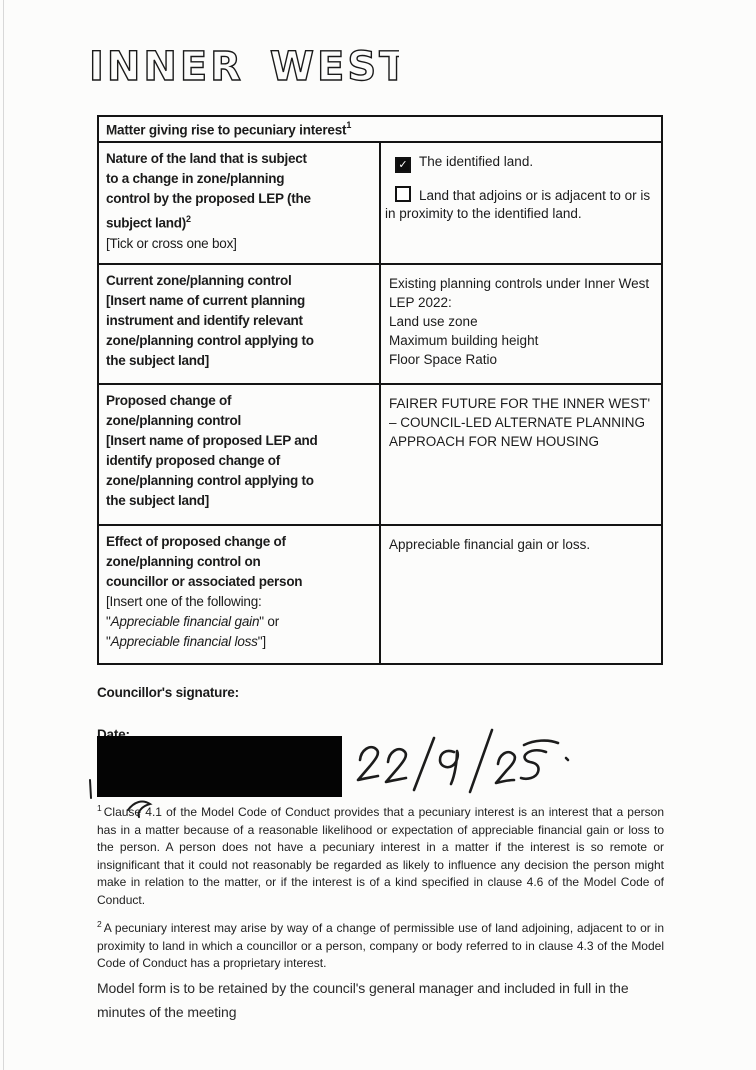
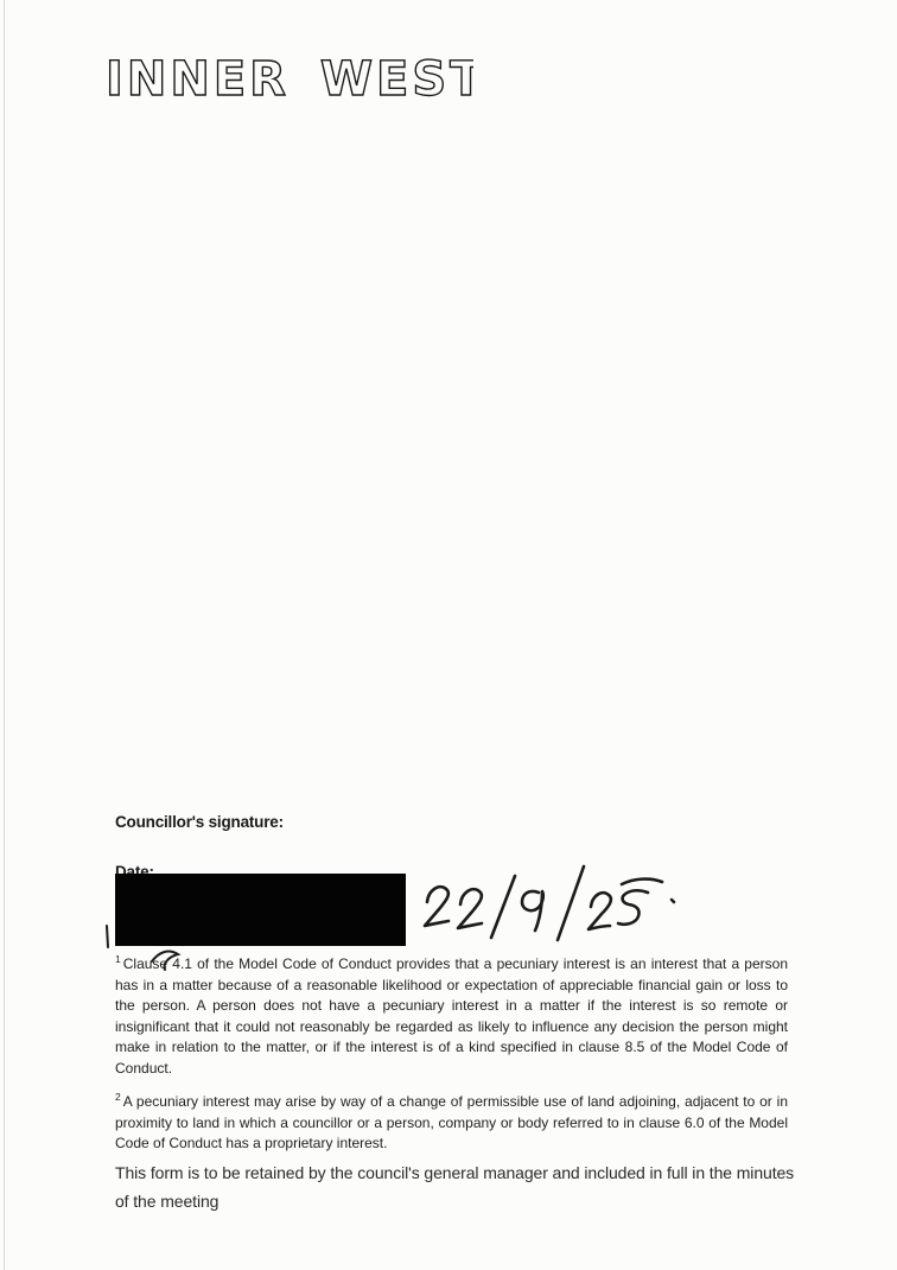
  INNER WEST
- Matter giving rise to pecuniary interest1
- Nature of the land that is subject to a change in zone/planning control by the proposed LEP (the subject land)2 [Tick or cross one box]	✓ The identified land. Land that adjoins or is adjacent to or is in proximity to the identified land.
- Current zone/planning control [Insert name of current planning instrument and identify relevant zone/planning control applying to the subject land]	Existing planning controls under Inner West LEP 2022: Land use zone Maximum building height Floor Space Ratio
- Proposed change of zone/planning control [Insert name of proposed LEP and identify proposed change of zone/planning control applying to the subject land]	FAIRER FUTURE FOR THE INNER WEST' – COUNCIL-LED ALTERNATE PLANNING APPROACH FOR NEW HOUSING
- Effect of proposed change of zone/planning control on councillor or associated person [Insert one of the following: "Appreciable financial gain" or "Appreciable financial loss"]	Appreciable financial gain or loss.
  Councillor's signature:
  Date:
- 1 Clause 4.1 of the Model Code of Conduct provides that a pecuniary interest is an interest that a person has in a matter because of a reasonable likelihood or expectation of appreciable financial gain or loss to the person. A person does not have a pecuniary interest in a matter if the interest is so remote or insignificant that it could not reasonably be regarded as likely to influence any decision the person might make in relation to the matter, or if the interest is of a kind specified in clause 4.6 of the Model Code of Conduct.
+ 1 Clause 4.1 of the Model Code of Conduct provides that a pecuniary interest is an interest that a person has in a matter because of a reasonable likelihood or expectation of appreciable financial gain or loss to the person. A person does not have a pecuniary interest in a matter if the interest is so remote or insignificant that it could not reasonably be regarded as likely to influence any decision the person might make in relation to the matter, or if the interest is of a kind specified in clause 8.5 of the Model Code of Conduct.
- 2 A pecuniary interest may arise by way of a change of permissible use of land adjoining, adjacent to or in proximity to land in which a councillor or a person, company or body referred to in clause 4.3 of the Model Code of Conduct has a proprietary interest.
+ 2 A pecuniary interest may arise by way of a change of permissible use of land adjoining, adjacent to or in proximity to land in which a councillor or a person, company or body referred to in clause 6.0 of the Model Code of Conduct has a proprietary interest.
- Model form is to be retained by the council's general manager and included in full in the minutes of the meeting
+ This form is to be retained by the council's general manager and included in full in the minutes of the meeting
